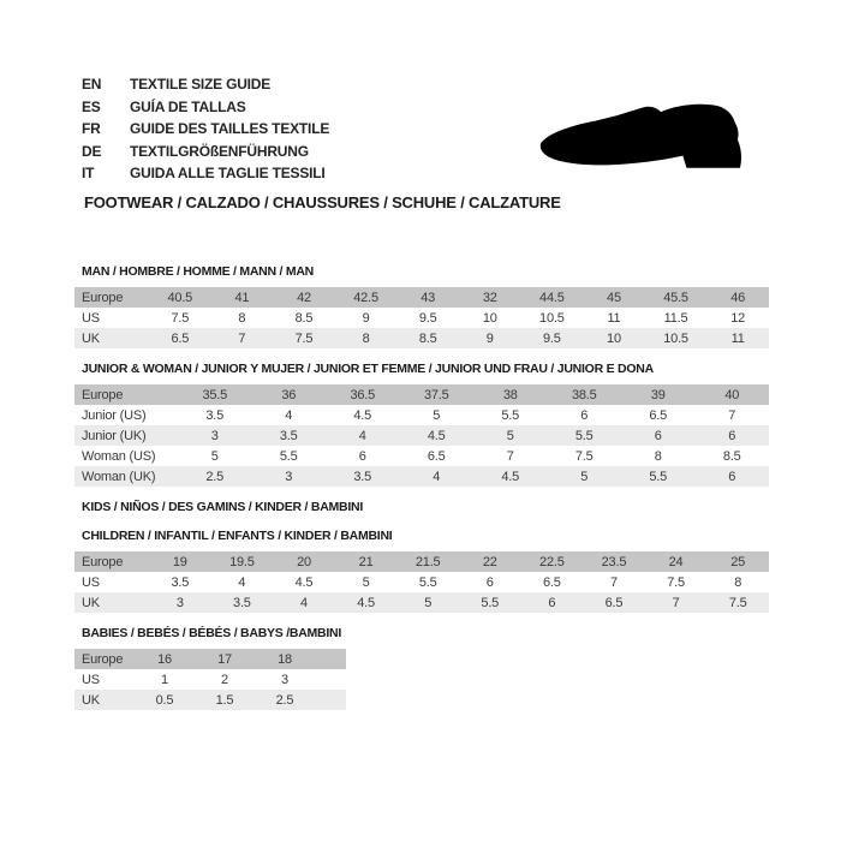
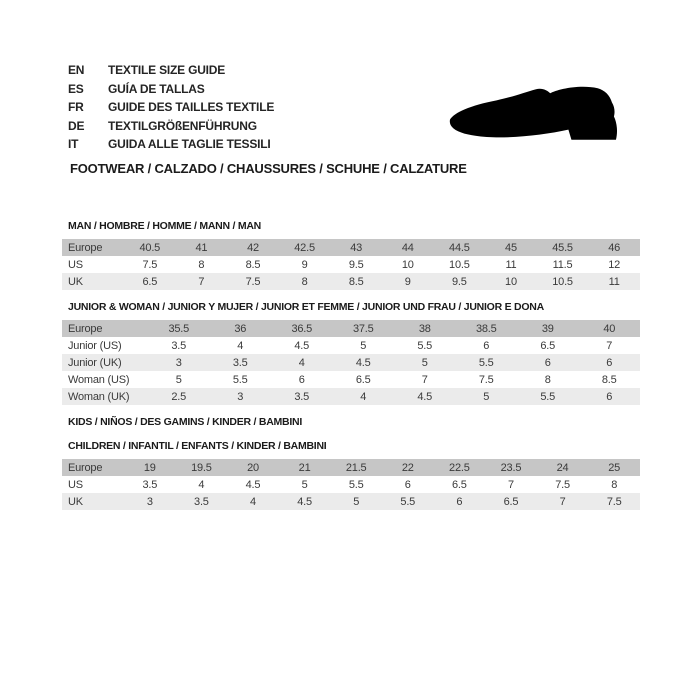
  EN
  TEXTILE SIZE GUIDE
  ES
  GUÍA DE TALLAS
  FR
  GUIDE DES TAILLES TEXTILE
  DE
  TEXTILGRÖßENFÜHRUNG
  IT
  GUIDA ALLE TAGLIE TESSILI
  FOOTWEAR / CALZADO / CHAUSSURES / SCHUHE / CALZATURE
  MAN / HOMBRE / HOMME / MANN / MAN
- Europe	40.5	41	42	42.5	43	32	44.5	45	45.5	46
+ Europe	40.5	41	42	42.5	43	44	44.5	45	45.5	46
  US	7.5	8	8.5	9	9.5	10	10.5	11	11.5	12
  UK	6.5	7	7.5	8	8.5	9	9.5	10	10.5	11
  JUNIOR & WOMAN / JUNIOR Y MUJER / JUNIOR ET FEMME / JUNIOR UND FRAU / JUNIOR E DONA
  Europe	35.5	36	36.5	37.5	38	38.5	39	40
  Junior (US)	3.5	4	4.5	5	5.5	6	6.5	7
  Junior (UK)	3	3.5	4	4.5	5	5.5	6	6
  Woman (US)	5	5.5	6	6.5	7	7.5	8	8.5
  Woman (UK)	2.5	3	3.5	4	4.5	5	5.5	6
  KIDS / NIÑOS / DES GAMINS / KINDER / BAMBINI
  CHILDREN / INFANTIL / ENFANTS / KINDER / BAMBINI
  Europe	19	19.5	20	21	21.5	22	22.5	23.5	24	25
  US	3.5	4	4.5	5	5.5	6	6.5	7	7.5	8
  UK	3	3.5	4	4.5	5	5.5	6	6.5	7	7.5
- BABIES / BEBÉS / BÉBÉS / BABYS /BAMBINI
- Europe	16	17	18
- US	1	2	3
- UK	0.5	1.5	2.5
